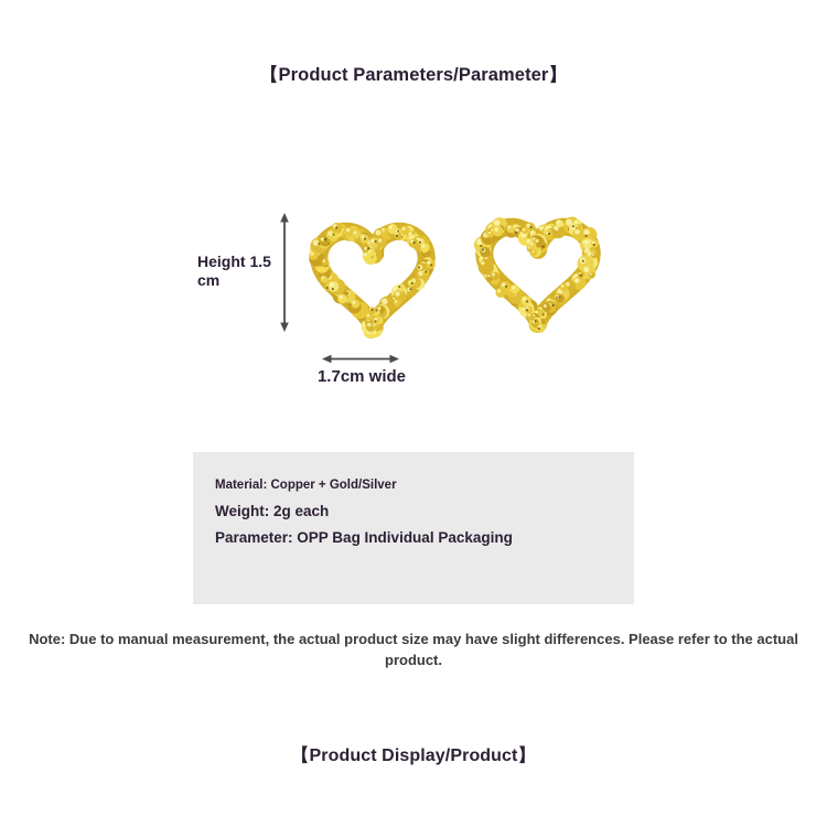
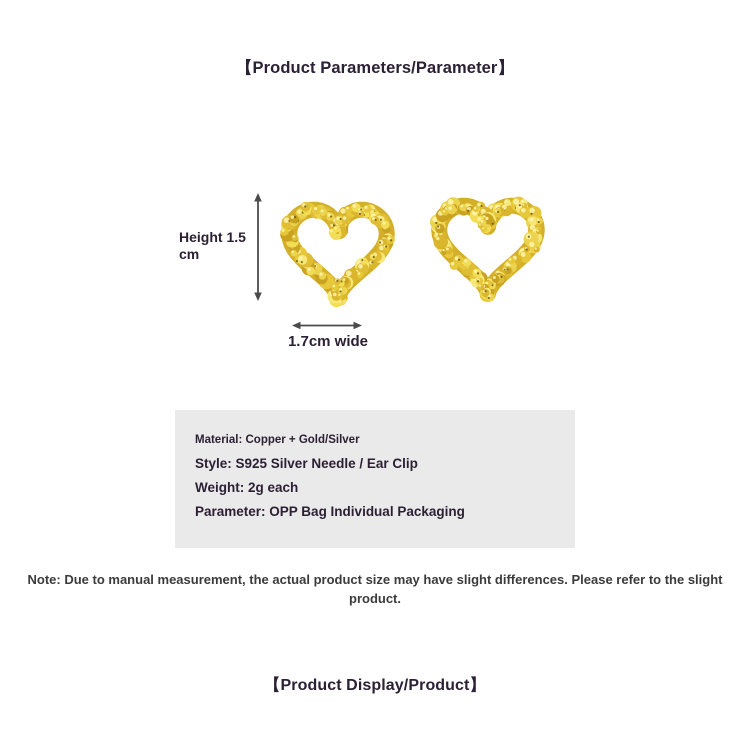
  【Product Parameters/Parameter】
  Height 1.5 cm
  1.7cm wide
  Material: Copper + Gold/Silver
+ Style: S925 Silver Needle / Ear Clip
  Weight: 2g each
  Parameter: OPP Bag Individual Packaging
- Note: Due to manual measurement, the actual product size may have slight differences. Please refer to the actual product.
+ Note: Due to manual measurement, the actual product size may have slight differences. Please refer to the slight product.
  【Product Display/Product】
